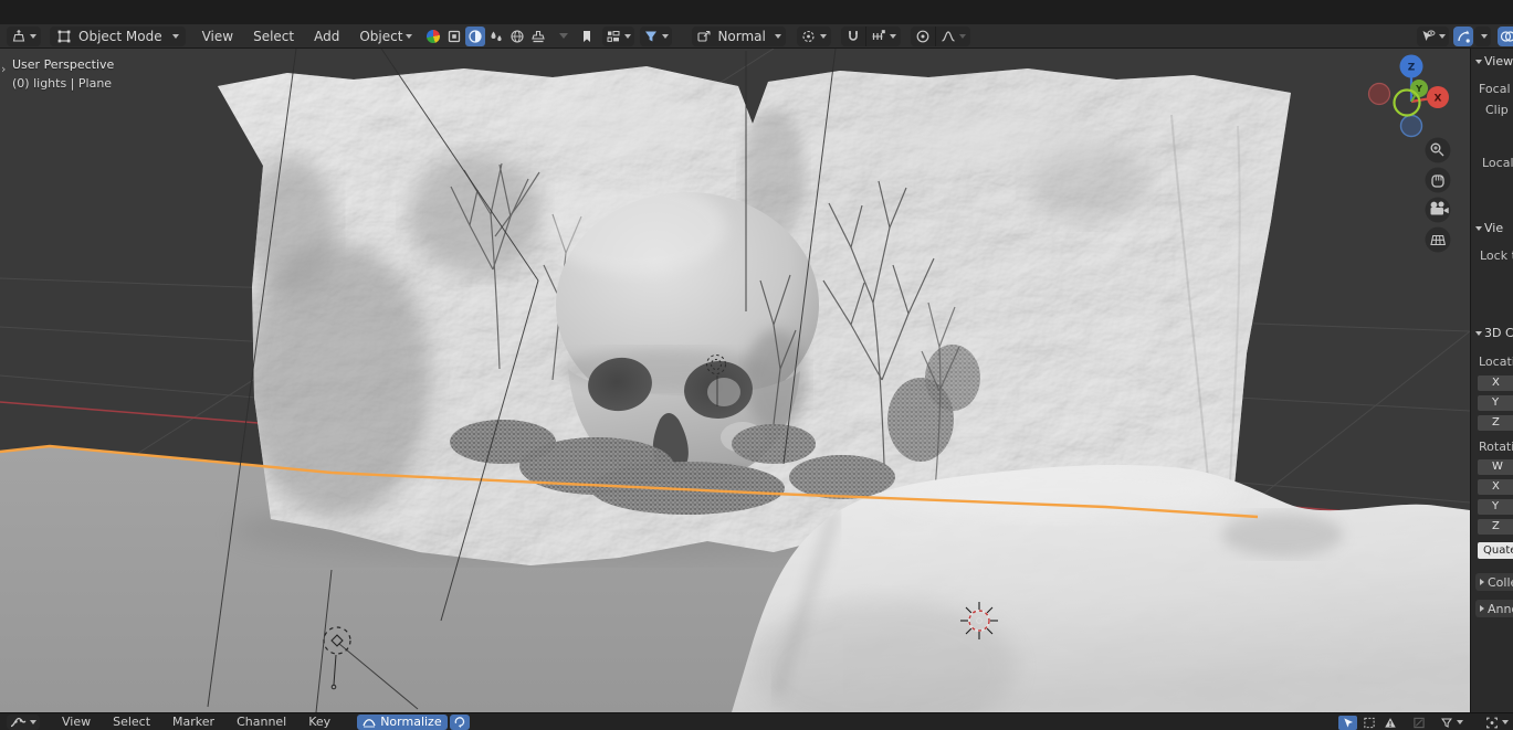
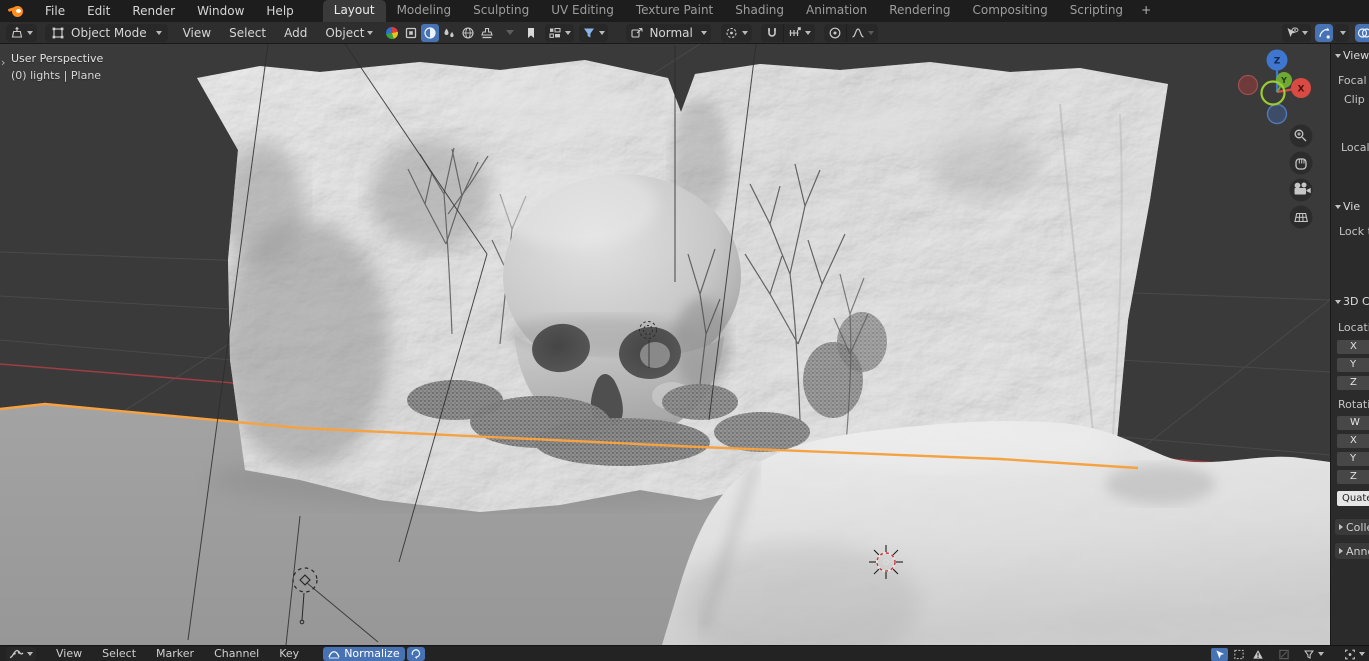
+ File
+ Edit
+ Render
+ Window
+ Help
+ Layout
+ Modeling
+ Sculpting
+ UV Editing
+ Texture Paint
+ Shading
+ Animation
+ Rendering
+ Compositing
+ Scripting
+ +
  Object Mode
  View
  Select
  Add
  Object
  Normal
  Z
  Y
  X
  ›
  User Perspective
  (0) lights | Plane
  View
  Focal
  Clip
  Local
  Vie
  3D C
  X
  Y
  Z
  W
  X
  Y
  Z
  Quat
  Coll
  Ann
  View
  Select
  Marker
  Channel
  Key
  Normalize
